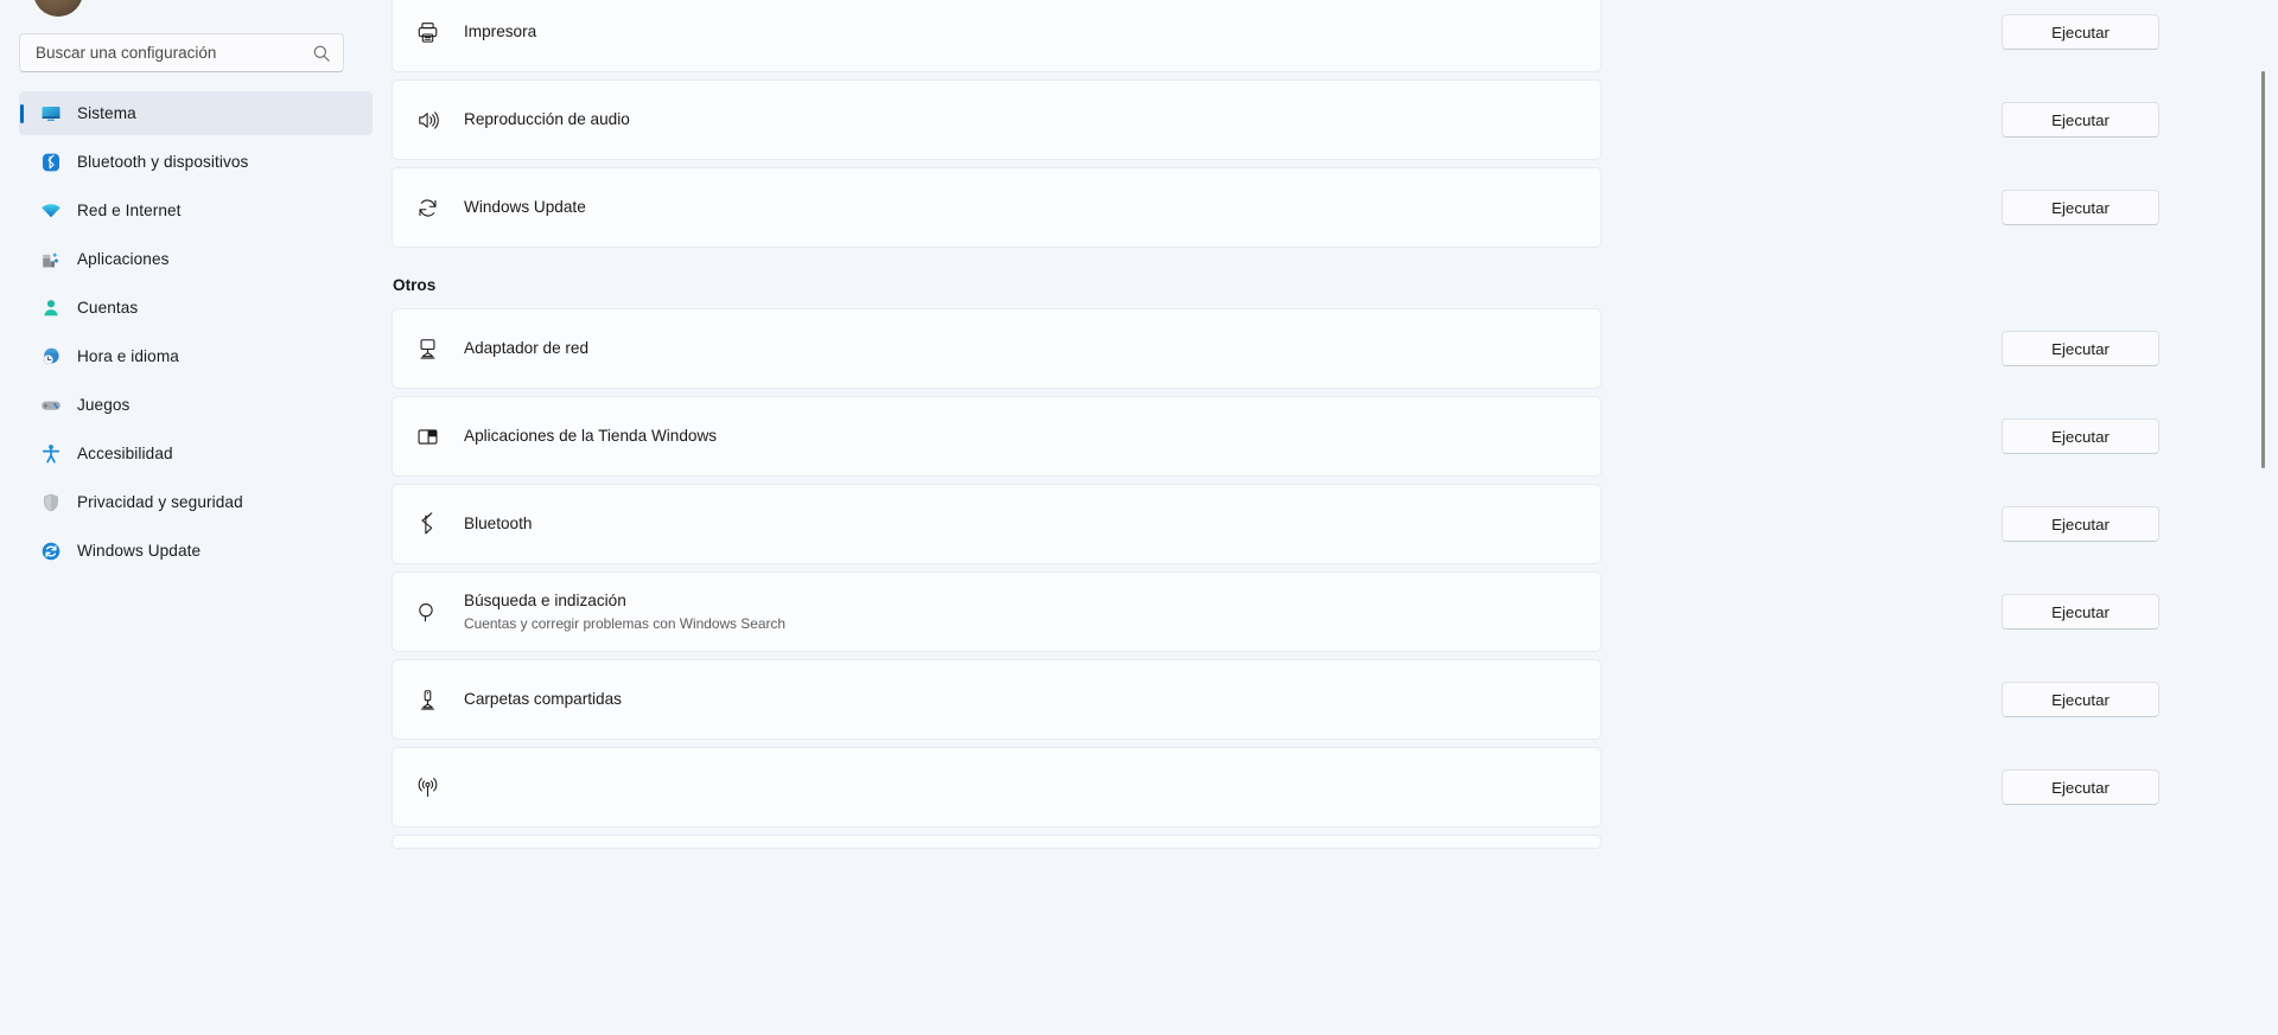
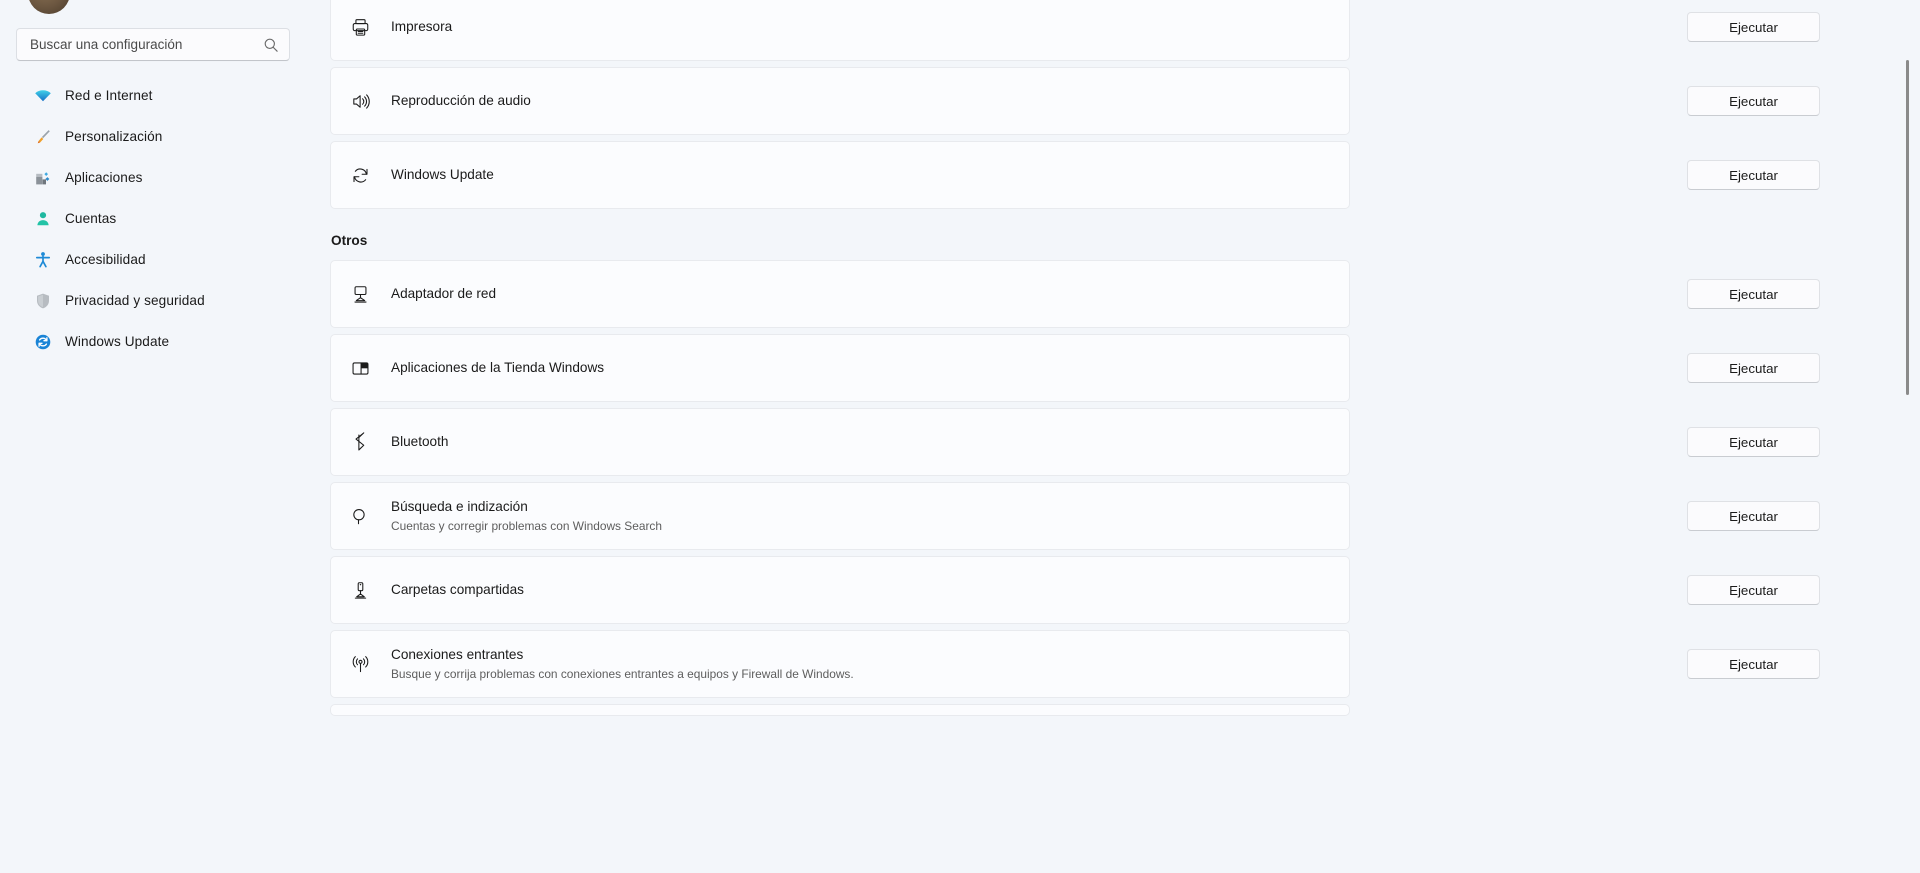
  Buscar una configuración
- Sistema
- Bluetooth y dispositivos
  Red e Internet
+ Personalización
  Aplicaciones
  Cuentas
- Hora e idioma
- Juegos
  Accesibilidad
  Privacidad y seguridad
  Windows Update
  Impresora
  Ejecutar
  Reproducción de audio
  Ejecutar
  Windows Update
  Ejecutar
  Otros
  Adaptador de red
  Ejecutar
  Aplicaciones de la Tienda Windows
  Ejecutar
  Bluetooth
  Ejecutar
  Búsqueda e indización
  Cuentas y corregir problemas con Windows Search
  Ejecutar
  Carpetas compartidas
  Ejecutar
+ Conexiones entrantes
+ Busque y corrija problemas con conexiones entrantes a equipos y Firewall de Windows.
  Ejecutar
